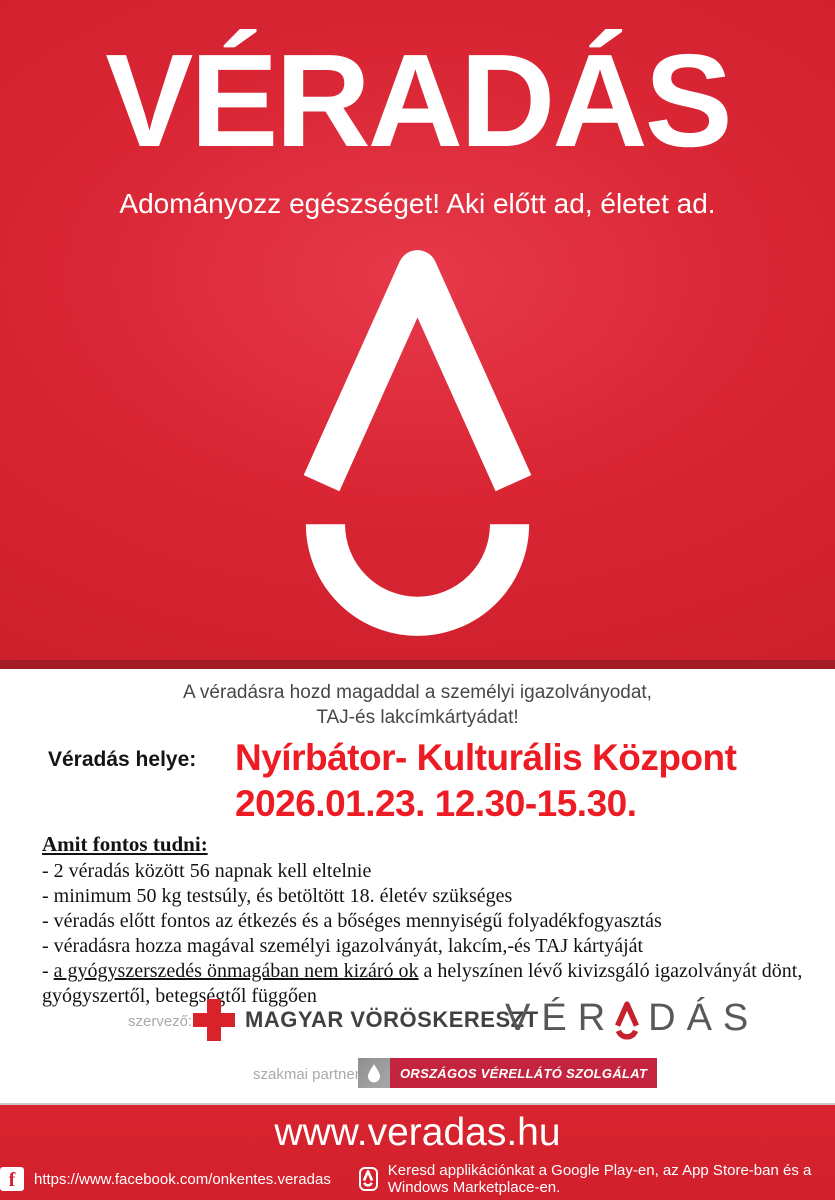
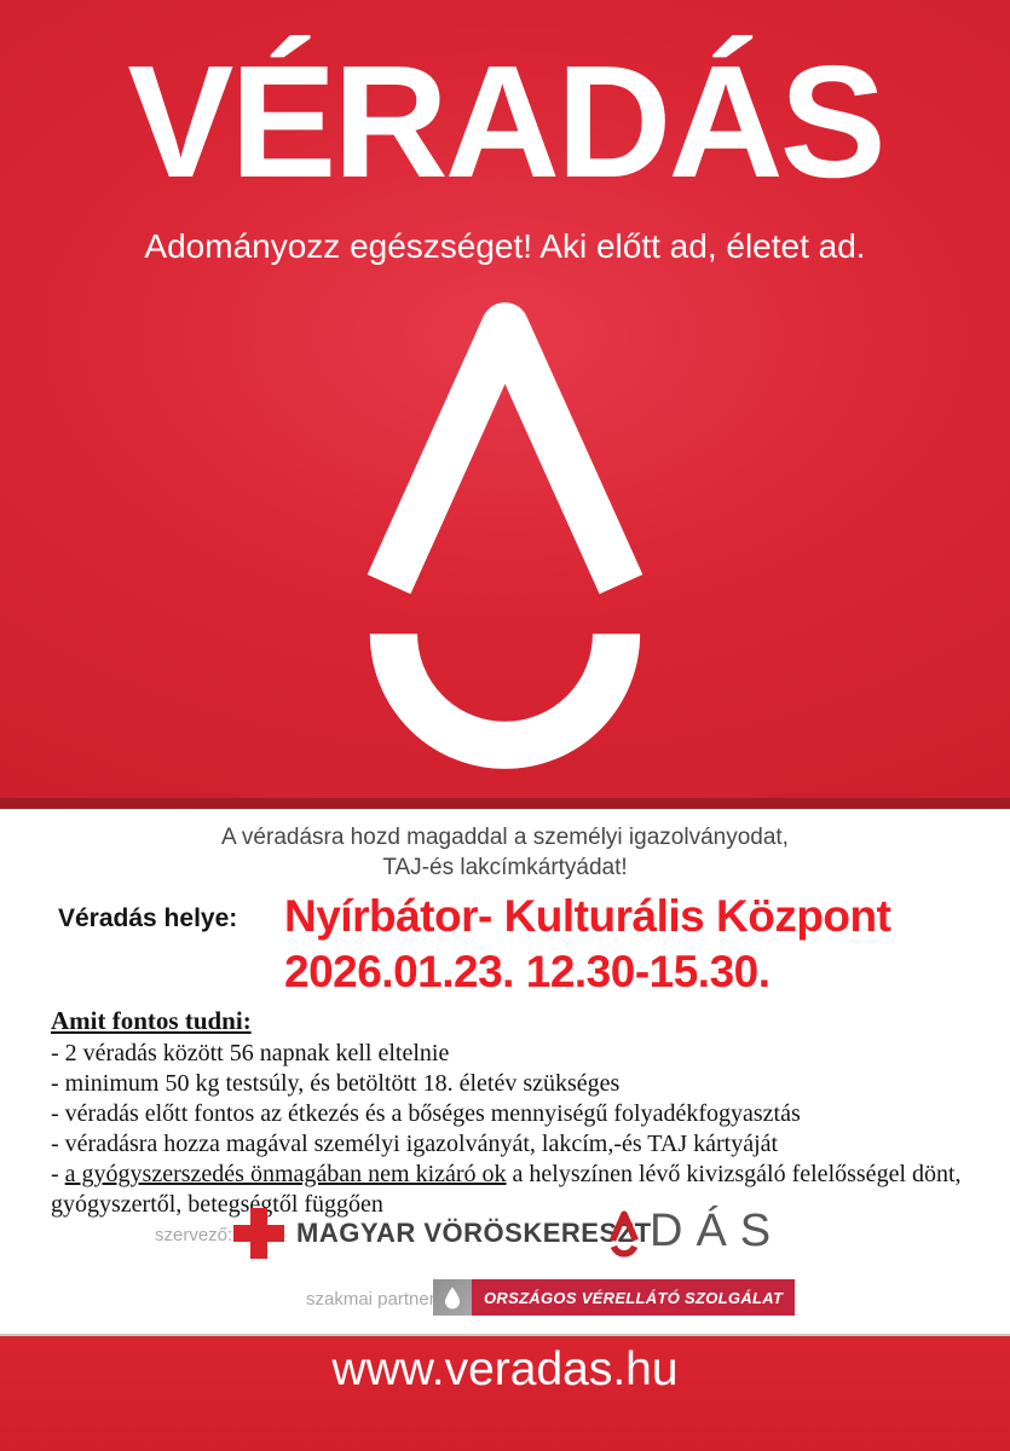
  VÉRADÁS
  Adományozz egészséget! Aki előtt ad, életet ad.
  A véradásra hozd magaddal a személyi igazolványodat,
  TAJ-és lakcímkártyádat!
  Véradás helye:
  Nyírbátor- Kulturális Központ
  2026.01.23. 12.30-15.30.
  Amit fontos tudni:
  - 2 véradás között 56 napnak kell eltelnie
  - minimum 50 kg testsúly, és betöltött 18. életév szükséges
  - véradás előtt fontos az étkezés és a bőséges mennyiségű folyadékfogyasztás
  - véradásra hozza magával személyi igazolványát, lakcím,-és TAJ kártyáját
- - a gyógyszerszedés önmagában nem kizáró ok a helyszínen lévő kivizsgáló igazolványát dönt,
+ - a gyógyszerszedés önmagában nem kizáró ok a helyszínen lévő kivizsgáló felelősségel dönt,
  gyógyszertől, betegségtől függően
  szervező:
  MAGYAR VÖRÖSKERESZT
- VÉR
  DÁS
  szakmai partne
  ORSZÁGOS VÉRELLÁTÓ SZOLGÁLAT
  www.veradas.hu
- f
- https://www.facebook.com/onkentes.veradas
- Keresd applikációnkat a Google Play-en, az App Store-ban és a Windows Marketplace-en.
